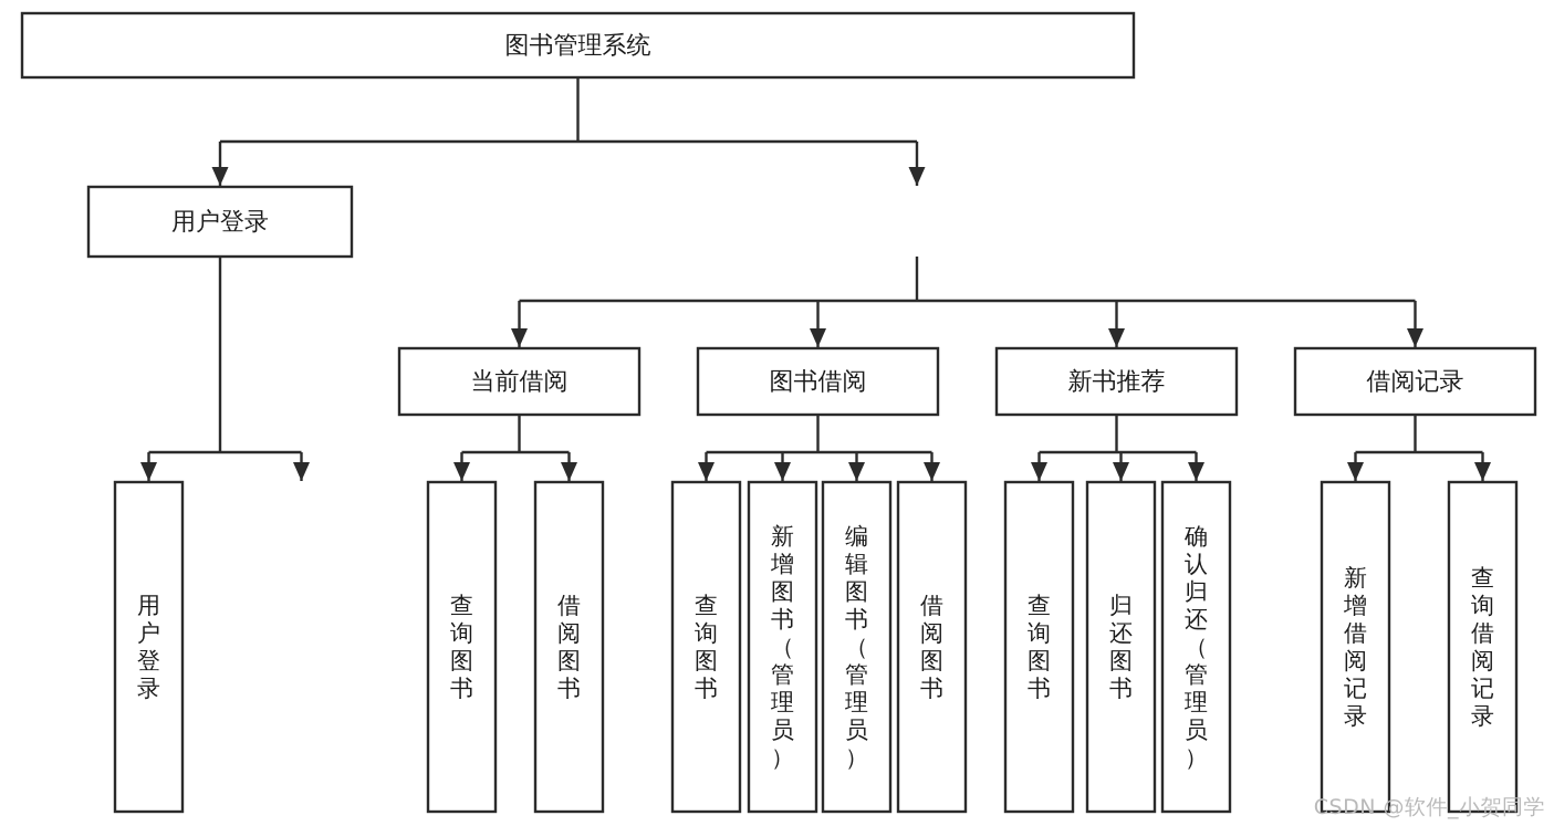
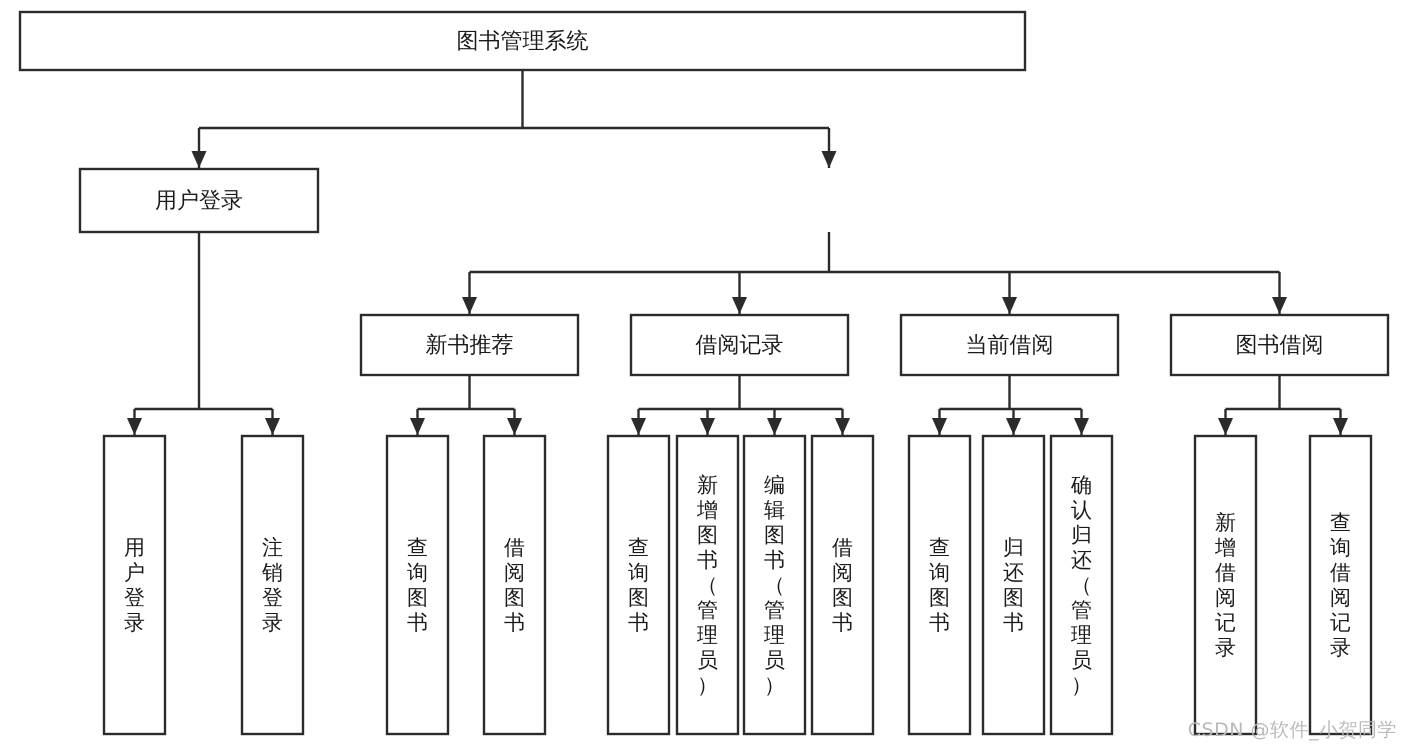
  图书管理系统
  用户登录
- 当前借阅
+ 新书推荐
- 图书借阅
+ 借阅记录
- 新书推荐
+ 当前借阅
- 借阅记录
+ 图书借阅
  用户登录
+ 注销登录
  查询图书
  借阅图书
  查询图书
  新增图书（管理员）
  编辑图书（管理员）
  借阅图书
  查询图书
  归还图书
  确认归还（管理员）
  新增借阅记录
  查询借阅记录
  CSDN @软件_小贺同学
